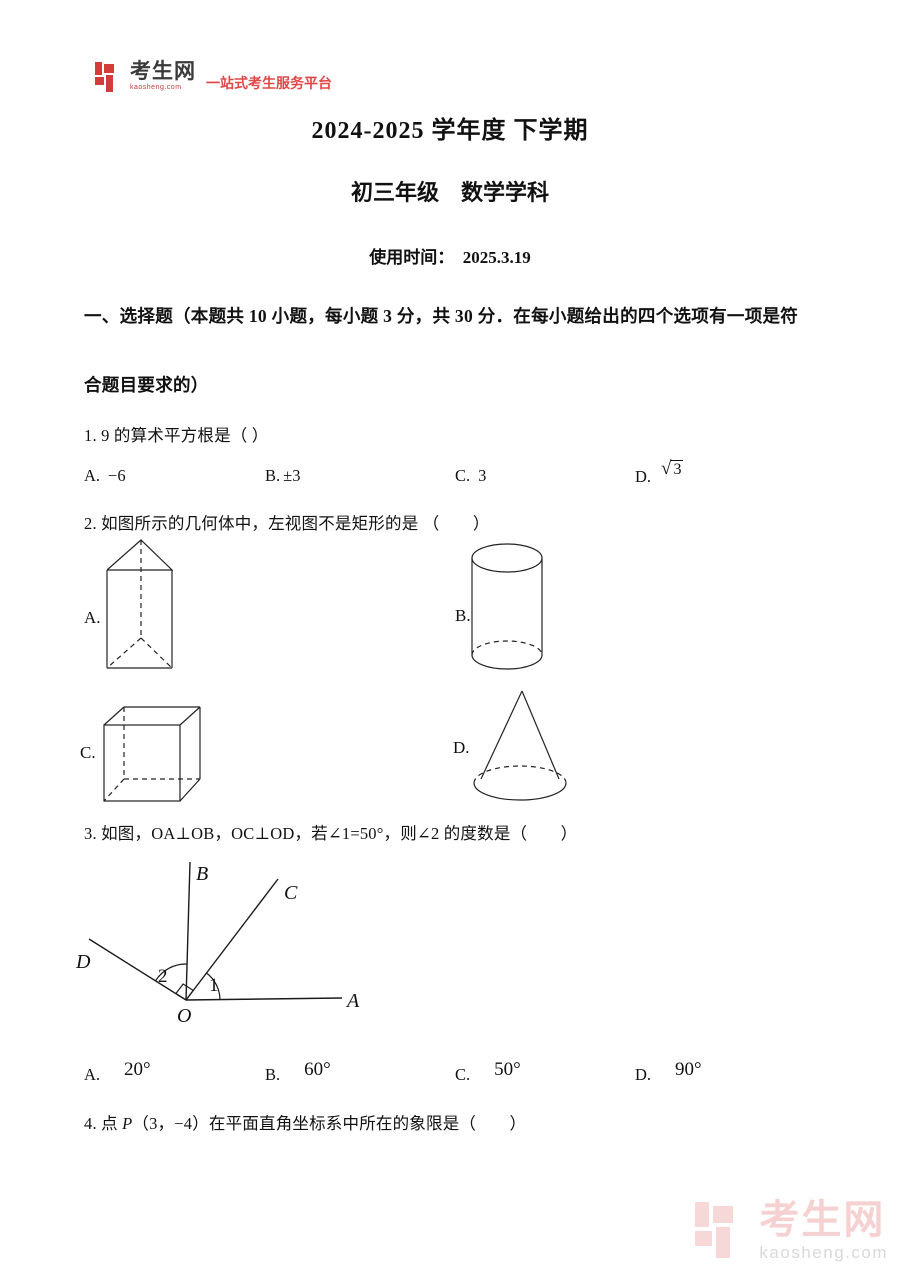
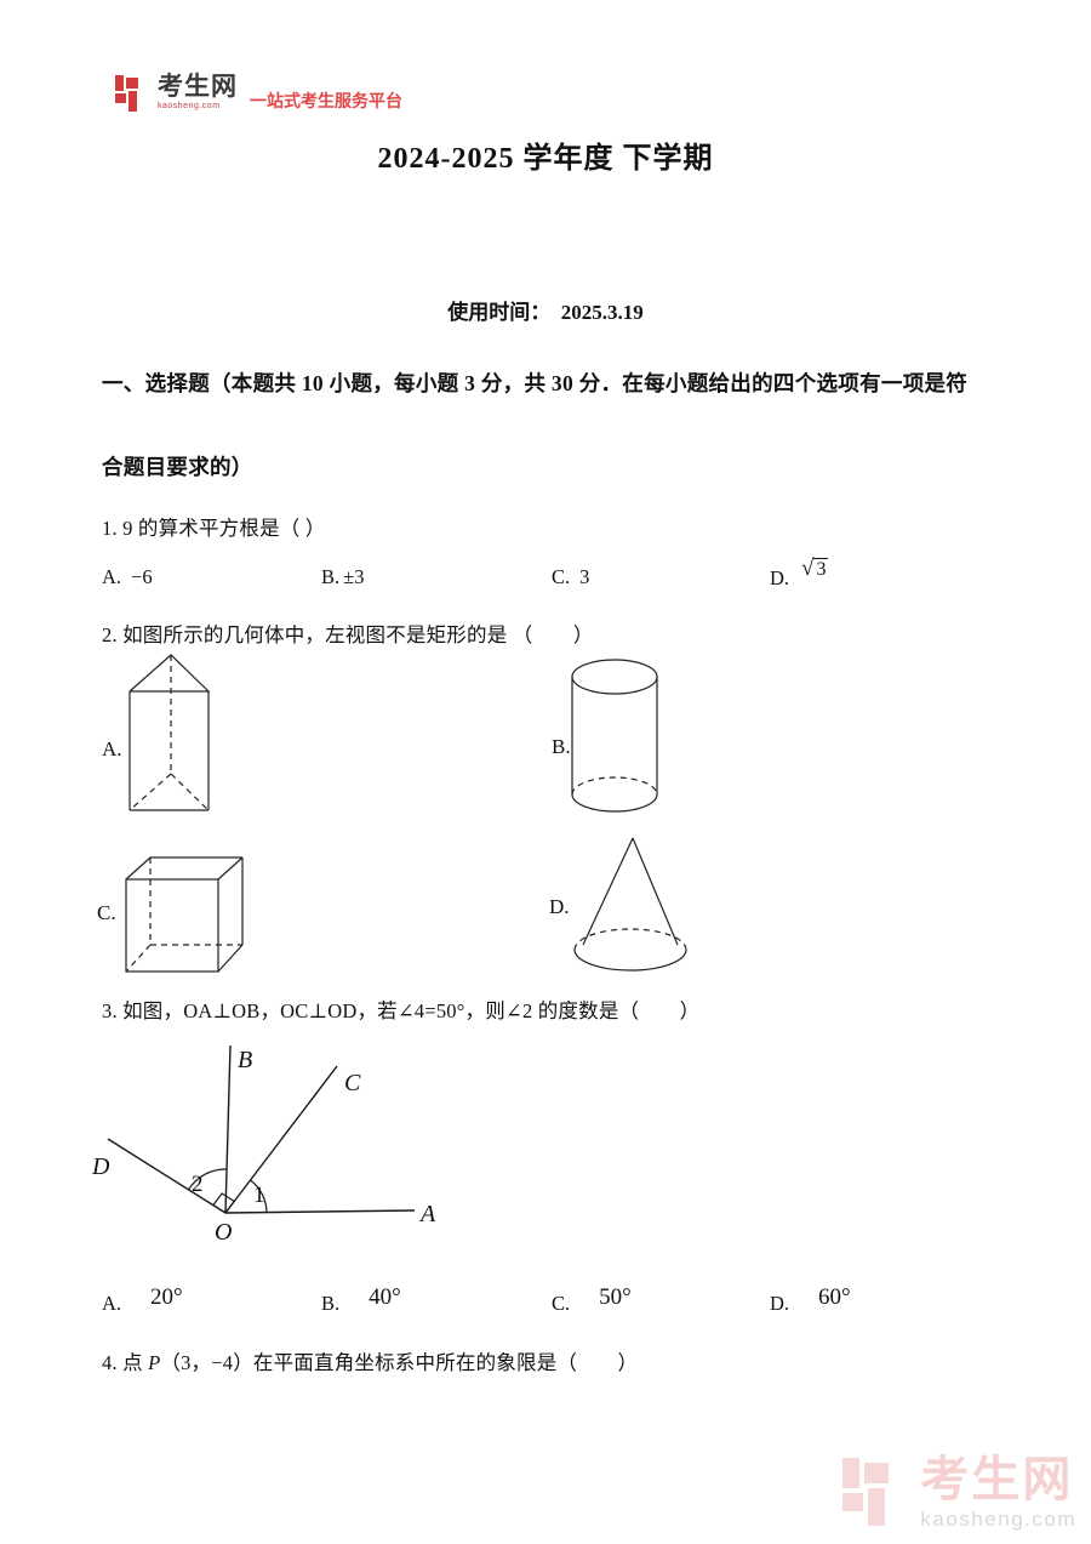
  考生网
  一站式考生服务平台
  2024-2025 学年度 下学期
- 初三年级 数学学科
  使用时间： 2025.3.19
  一、选择题（本题共 10 小题，每小题 3 分，共 30 分．在每小题给出的四个选项有一项是符
  合题目要求的）
  1. 9 的算术平方根是（ ）
  A. −6
  B. ±3
  C. 3
  D. √3
  2. 如图所示的几何体中，左视图不是矩形的是 （ ）
  A.
  B.
  C.
  D.
- 3. 如图，OA⊥OB，OC⊥OD，若∠1=50°，则∠2 的度数是（ ）
+ 3. 如图，OA⊥OB，OC⊥OD，若∠4=50°，则∠2 的度数是（ ）
  B
  C
  D
  A
  O
  2
  1
  A. 20°
- B. 60°
+ B. 40°
  C. 50°
- D. 90°
+ D. 60°
  4. 点 P（3，−4）在平面直角坐标系中所在的象限是（ ）
  考生网
  kaosheng.com
